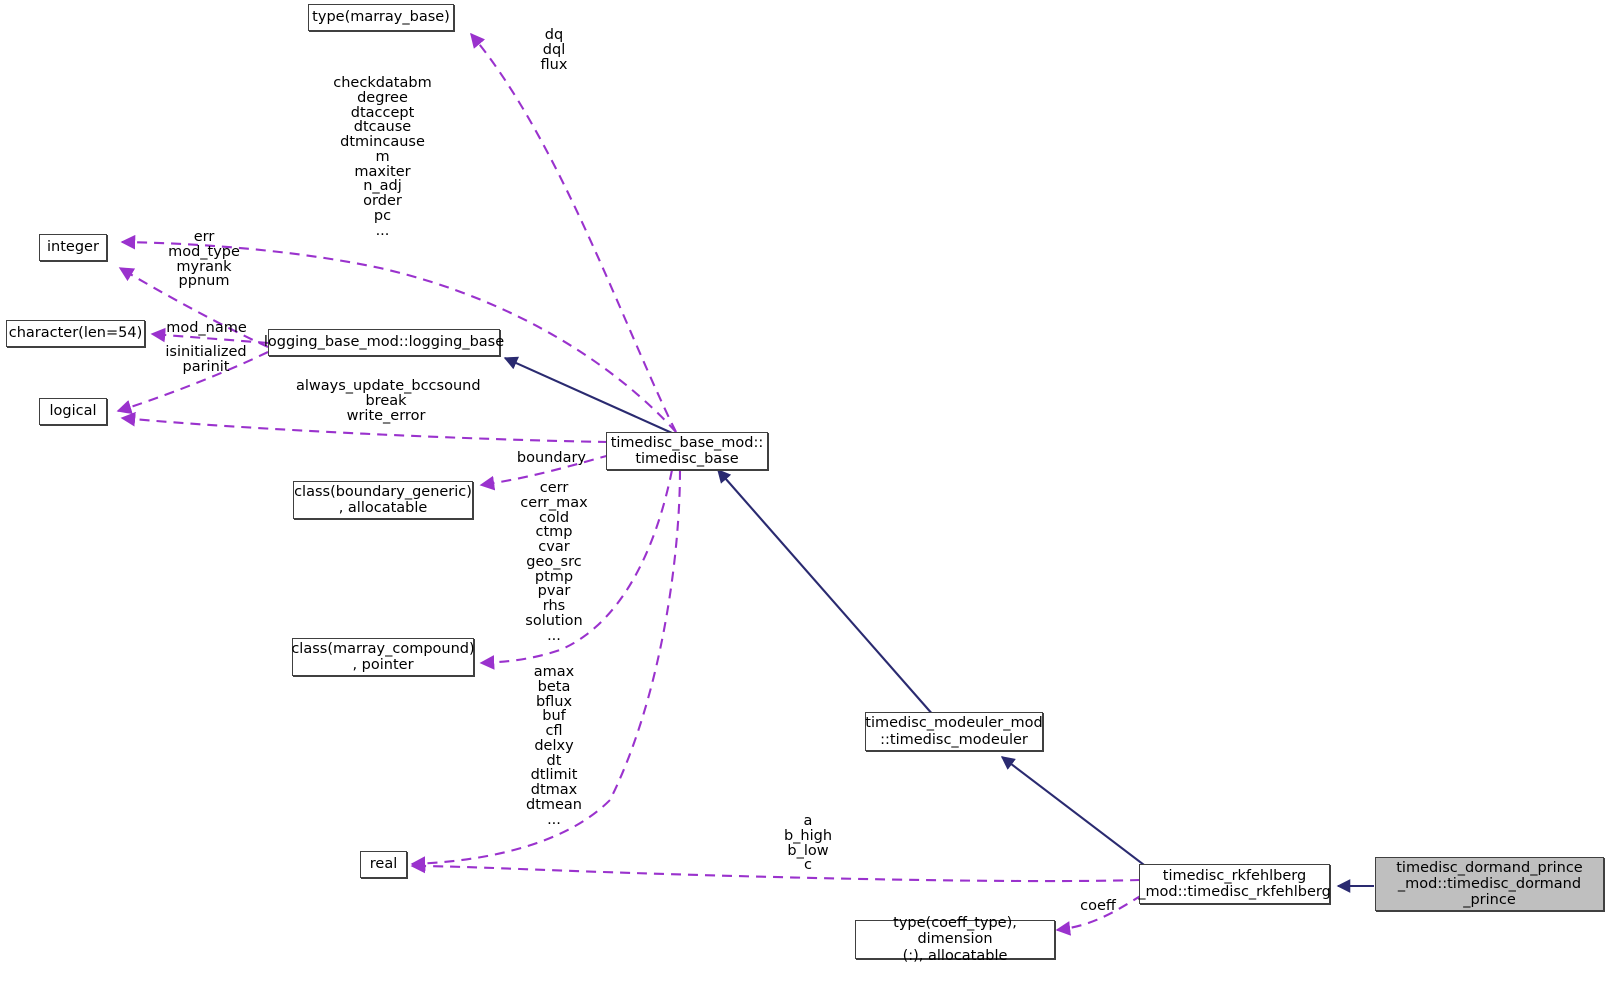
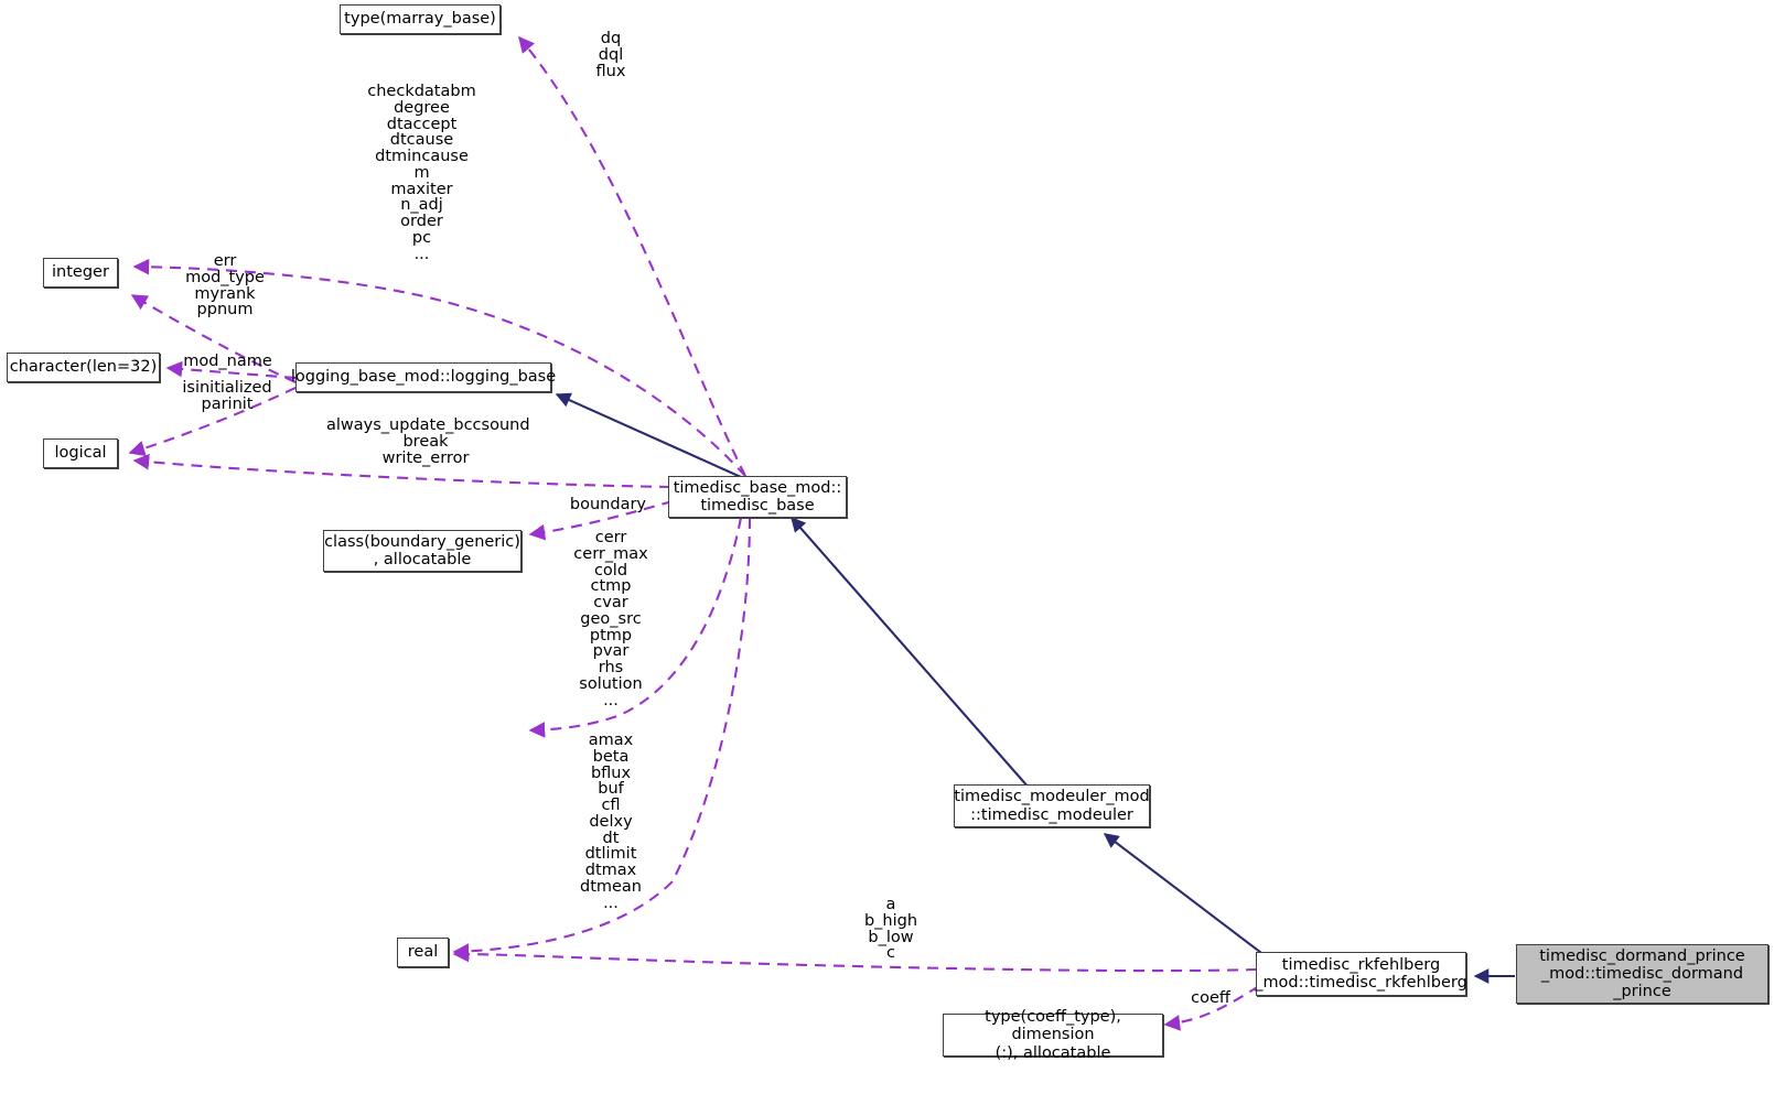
  type(marray_base)
  integer
- character(len=54)
+ character(len=32)
  logical
  logging_base_mod::logging_base
  timedisc_base_mod::
  timedisc_base
  class(boundary_generic)
  , allocatable
- class(marray_compound)
- , pointer
  real
  timedisc_modeuler_mod
  ::timedisc_modeuler
  timedisc_rkfehlberg
  _mod::timedisc_rkfehlberg
  timedisc_dormand_prince
  _mod::timedisc_dormand
  _prince
  type(coeff_type), dimension
  (:), allocatable
  dq
  dql
  flux
  checkdatabm
  degree
  dtaccept
  dtcause
  dtmincause
  m
  maxiter
  n_adj
  order
  pc
  ...
  err
  mod_type
  myrank
  ppnum
  mod_name
  isinitialized
  parinit
  always_update_bccsound
  break
  write_error
  boundary
  cerr
  cerr_max
  cold
  ctmp
  cvar
  geo_src
  ptmp
  pvar
  rhs
  solution
  ...
  amax
  beta
  bflux
  buf
  cfl
  delxy
  dt
  dtlimit
  dtmax
  dtmean
  ...
  a
  b_high
  b_low
  c
  coeff
